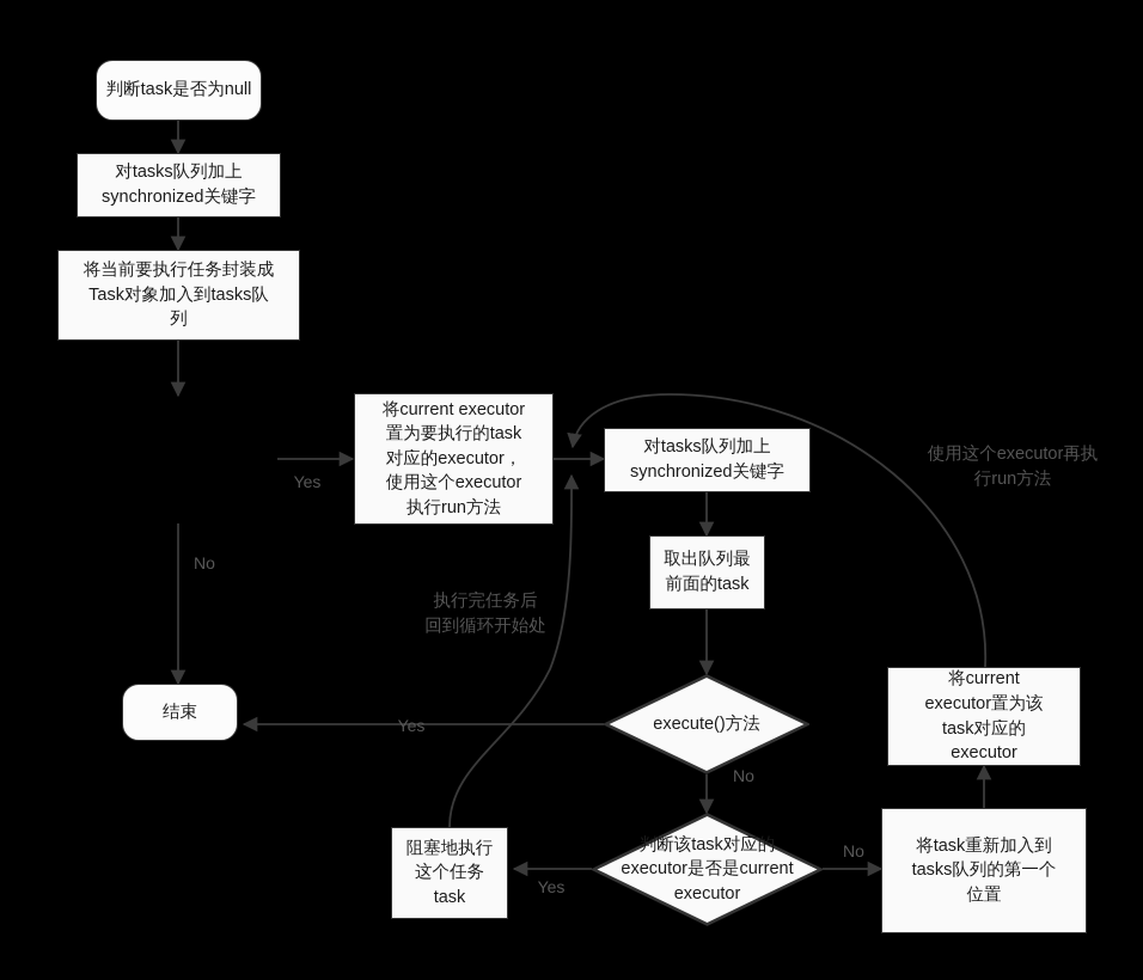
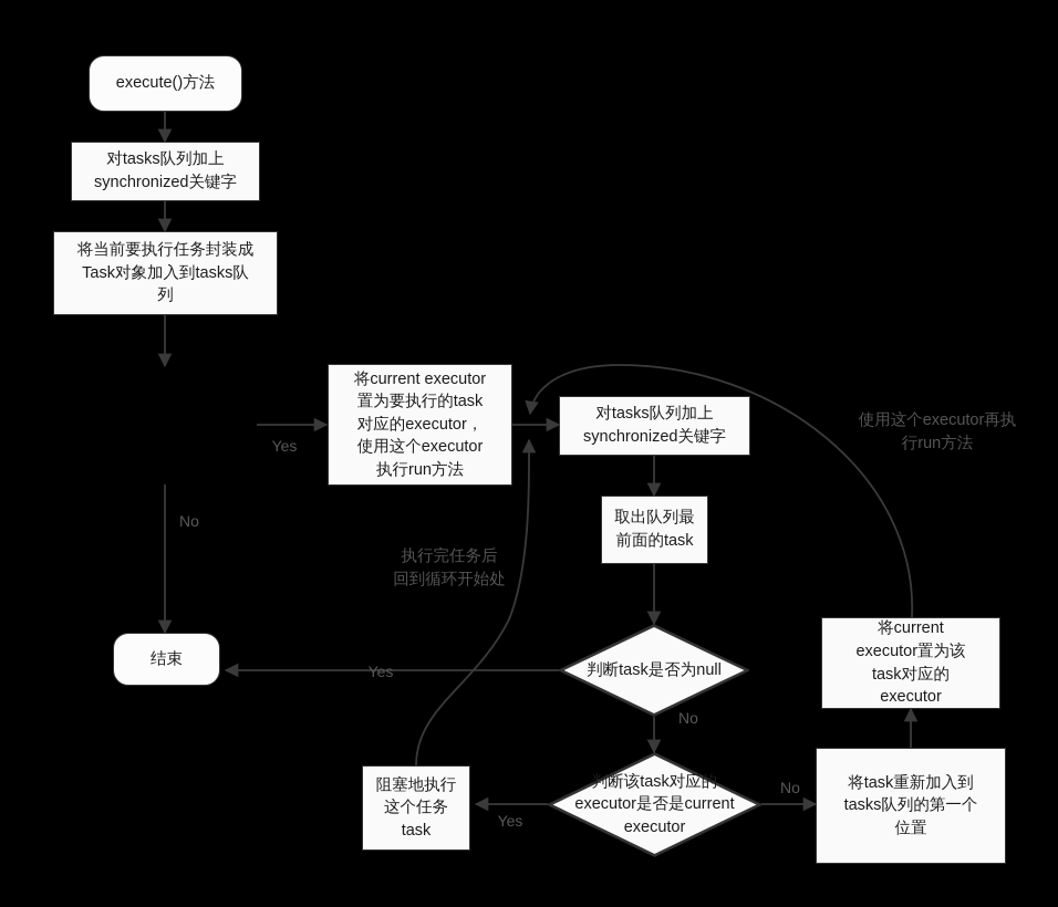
- 判断task是否为null
+ execute()方法
  对tasks队列加上
  synchronized关键字
  将当前要执行任务封装成
  Task对象加入到tasks队
  列
  将current executor
  置为要执行的task
  对应的executor，
  使用这个executor
  执行run方法
  对tasks队列加上
  synchronized关键字
  取出队列最
  前面的task
- execute()方法
+ 判断task是否为null
  结束
  判断该task对应的
  executor是否是current
  executor
  阻塞地执行
  这个任务
  task
  将task重新加入到
  tasks队列的第一个
  位置
  将current
  executor置为该
  task对应的
  executor
  Yes
  No
  Yes
  No
  Yes
  No
  执行完任务后
  回到循环开始处
  使用这个executor再执
  行run方法
